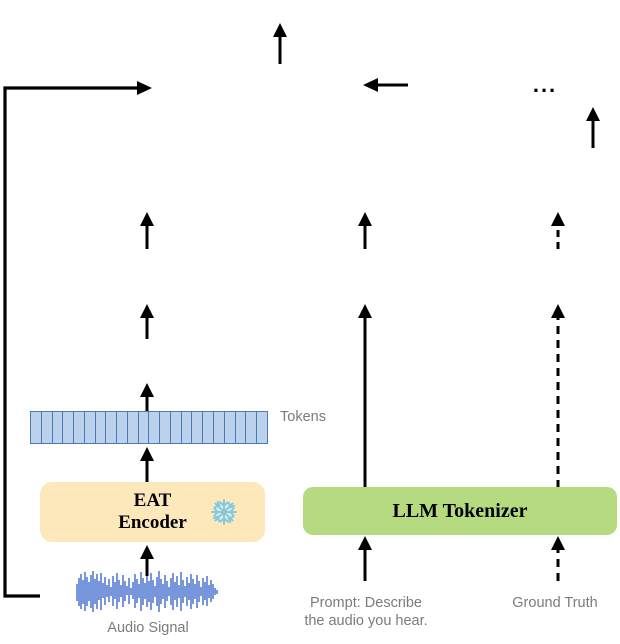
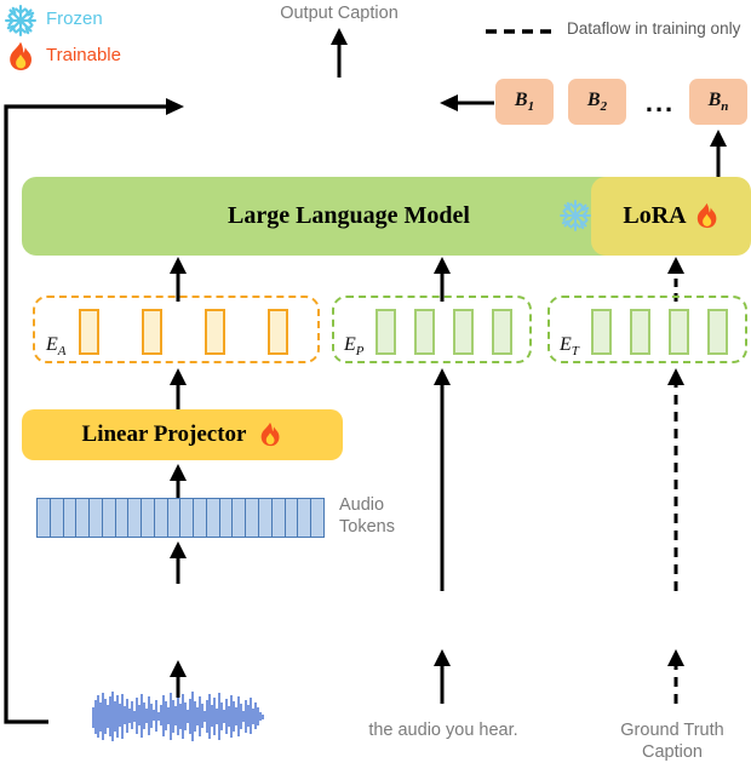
+ Frozen
+ Trainable
+ Dataflow in training only
+ Output Caption
+ B1
+ B2
  ...
+ Bn
+ Large Language Model
+ LoRA
+ EA
+ EP
+ ET
+ Linear Projector
+ Audio
  Tokens
- EAT
- Encoder
- Audio Signal
- LLM Tokenizer
- Prompt: Describe
  the audio you hear.
  Ground Truth
+ Caption
